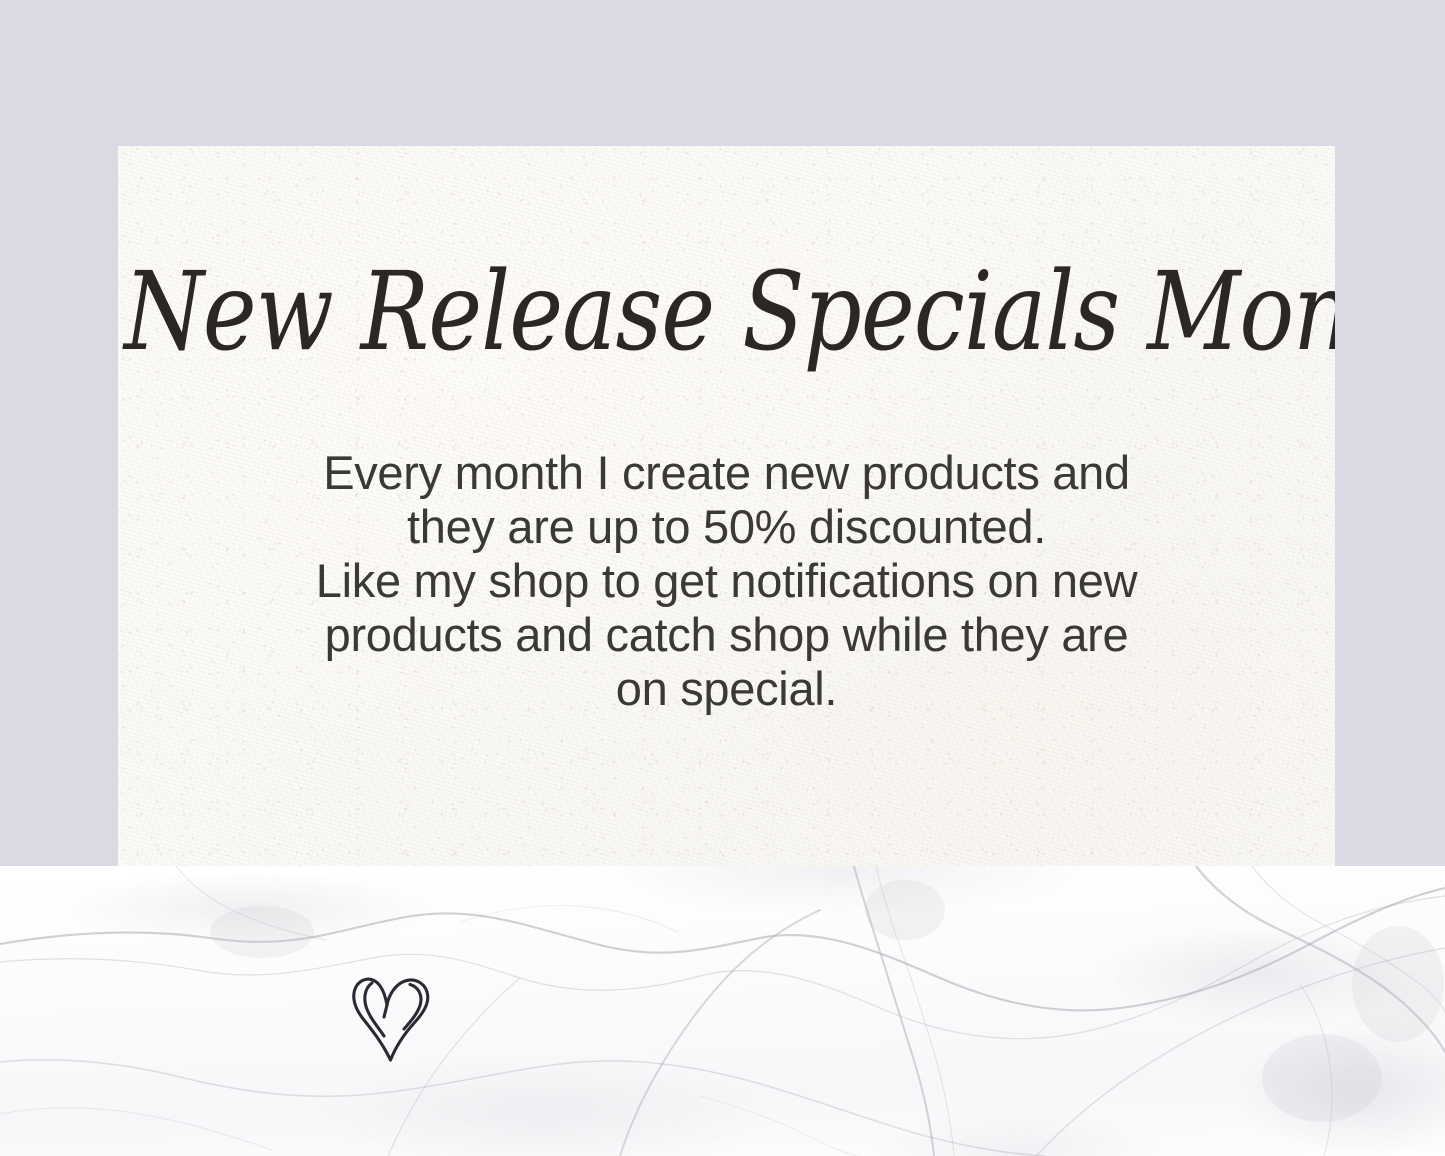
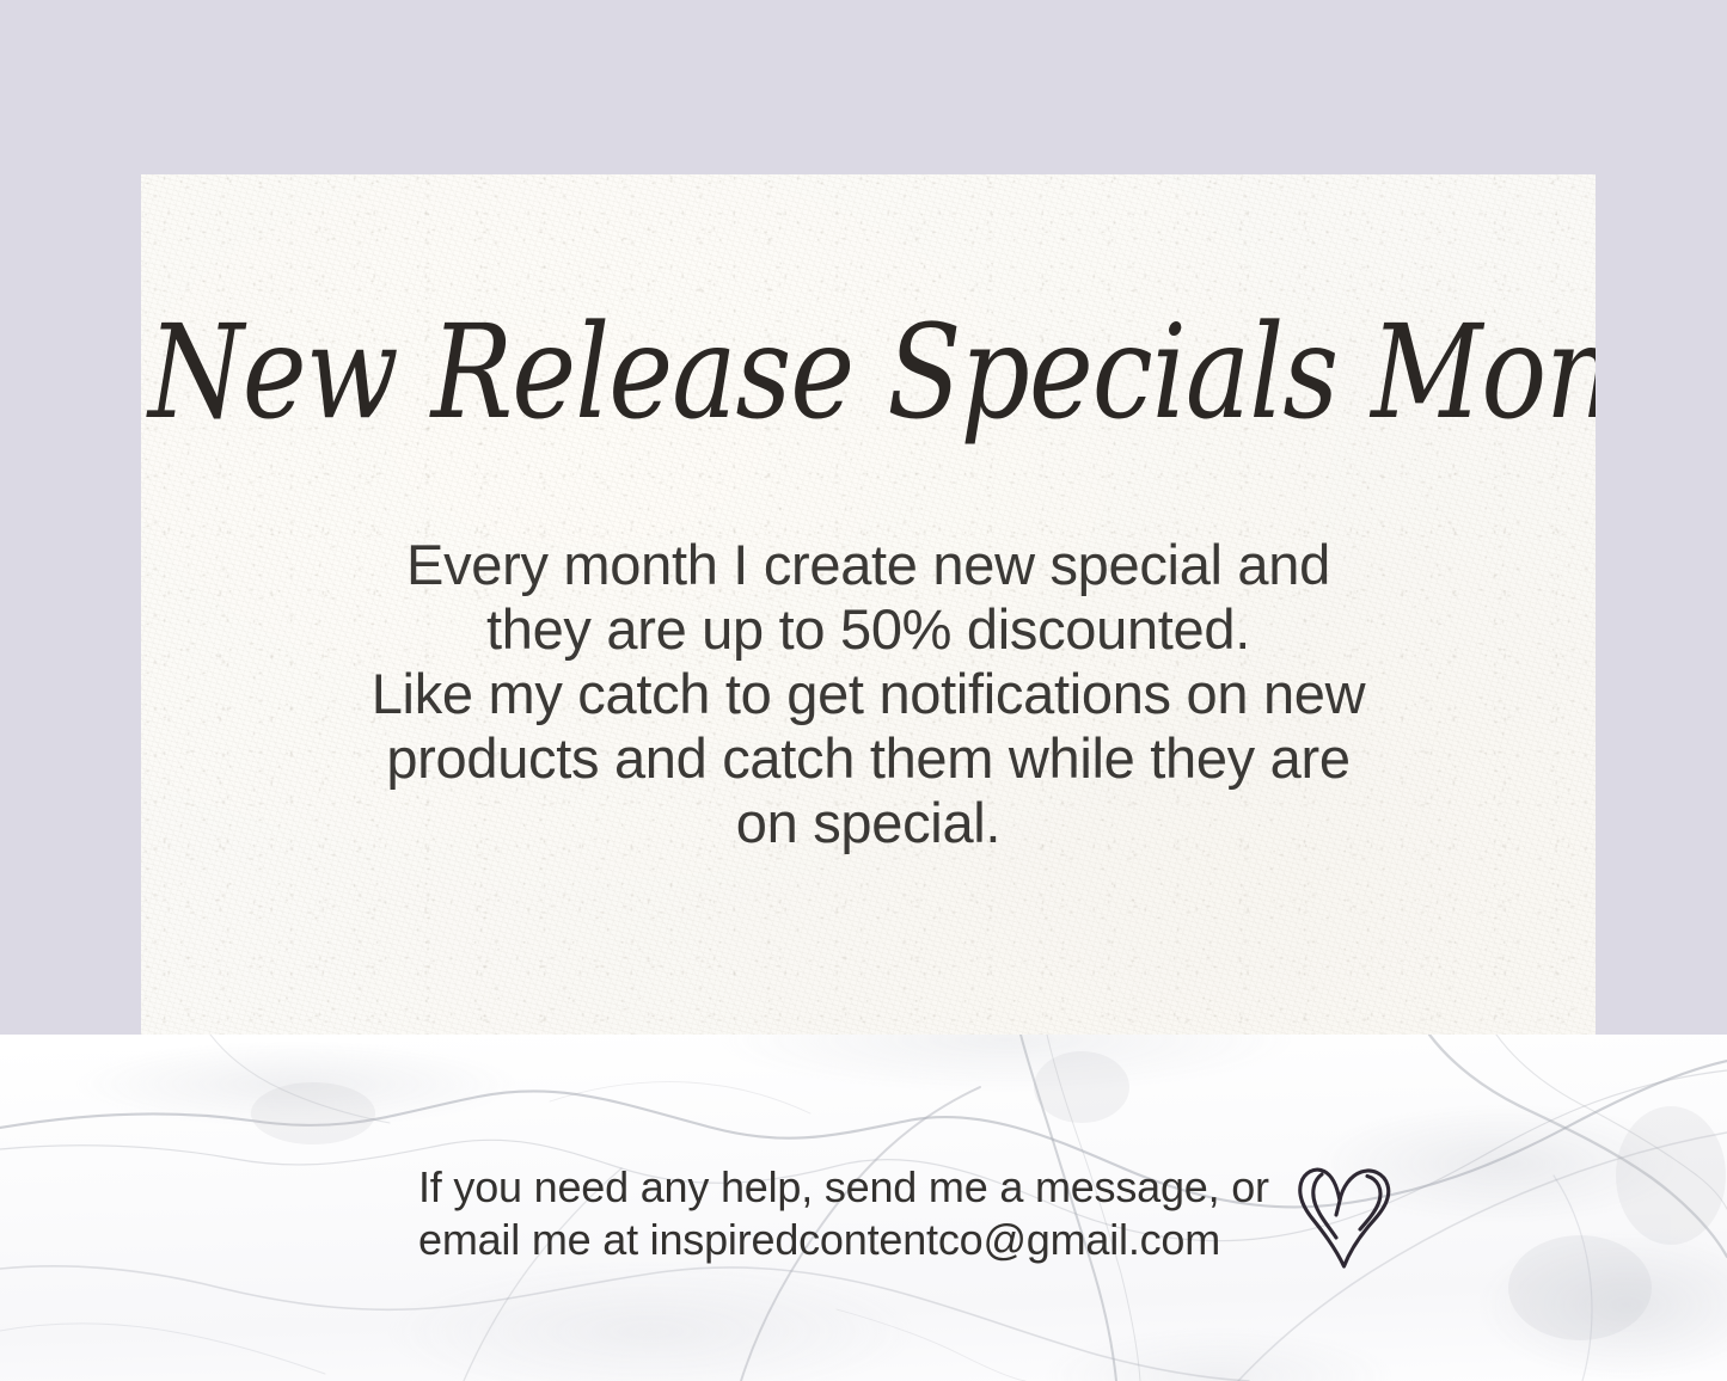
  New Release Specials Mon
- Every month I create new products and
+ Every month I create new special and
  they are up to 50% discounted.
- Like my shop to get notifications on new
+ Like my catch to get notifications on new
- products and catch shop while they are
+ products and catch them while they are
  on special.
+ If you need any help, send me a message, or
+ email me at inspiredcontentco@gmail.com
